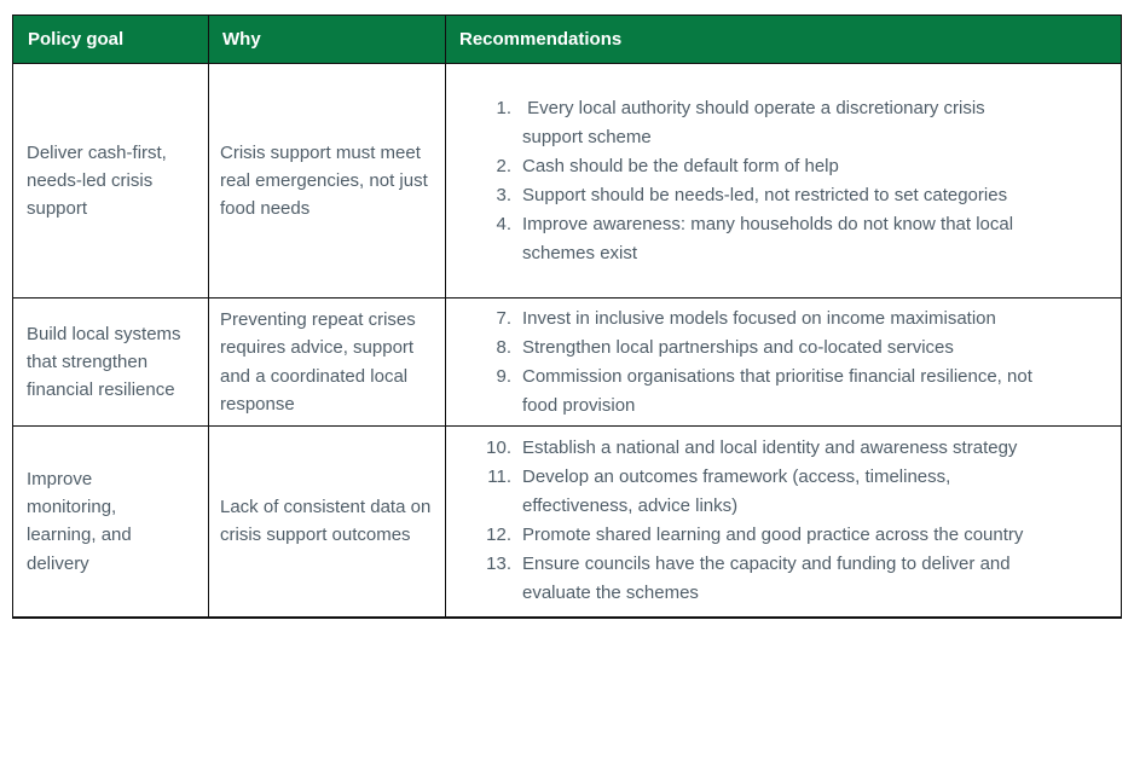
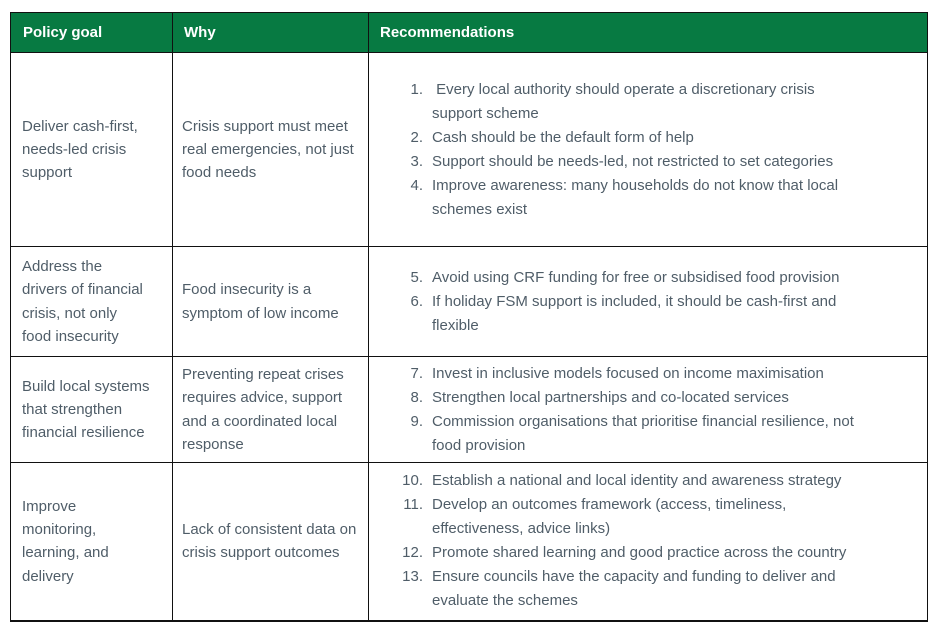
  Policy goal	Why	Recommendations
  Deliver cash-first, needs-led crisis support	Crisis support must meet real emergencies, not just food needs	1. Every local authority should operate a discretionary crisis support scheme 2. Cash should be the default form of help 3. Support should be needs-led, not restricted to set categories 4. Improve awareness: many households do not know that local schemes exist
+ Address the drivers of financial crisis, not only food insecurity	Food insecurity is a symptom of low income	5. Avoid using CRF funding for free or subsidised food provision 6. If holiday FSM support is included, it should be cash-first and flexible
  Build local systems that strengthen financial resilience	Preventing repeat crises requires advice, support and a coordinated local response	7. Invest in inclusive models focused on income maximisation 8. Strengthen local partnerships and co-located services 9. Commission organisations that prioritise financial resilience, not food provision
  Improve monitoring, learning, and delivery	Lack of consistent data on crisis support outcomes	10. Establish a national and local identity and awareness strategy 11. Develop an outcomes framework (access, timeliness, effectiveness, advice links) 12. Promote shared learning and good practice across the country 13. Ensure councils have the capacity and funding to deliver and evaluate the schemes
